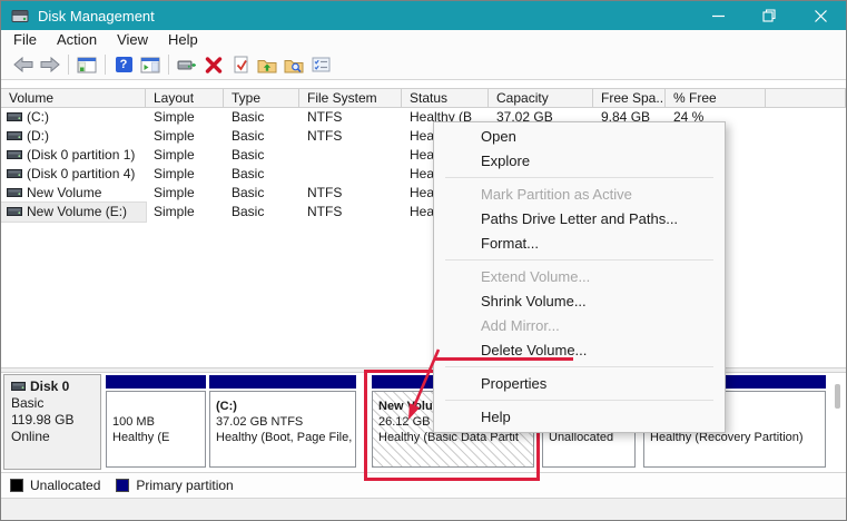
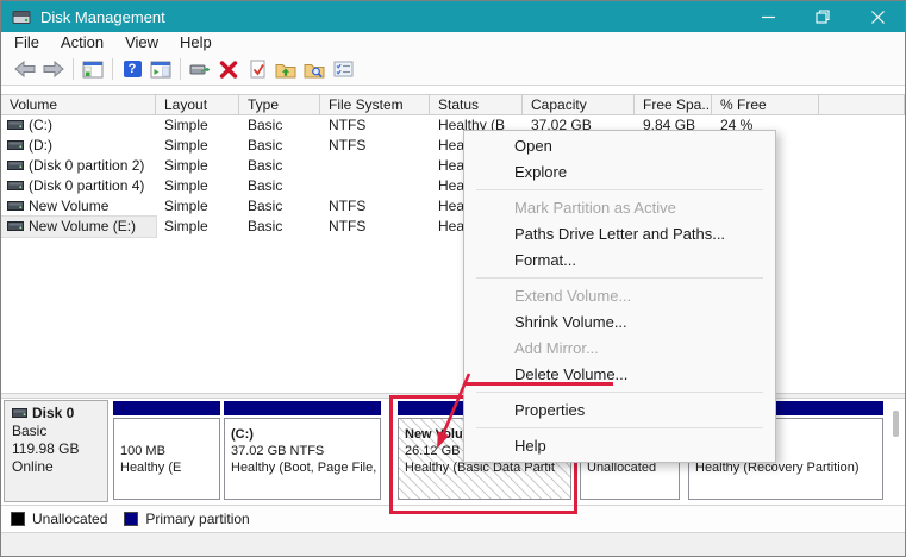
  Disk Management
  File
  Action
  View
  Help
  ?
  Volume
  Layout
  Type
  File System
  Status
  Capacity
  Free Spa...
  % Free
  (C:)
  Simple
  Basic
  NTFS
  Healthy (B
  37.02 GB
  9.84 GB
  24 %
  (D:)
  Simple
  Basic
  NTFS
- (Disk 0 partition 1)
+ (Disk 0 partition 2)
  Simple
  Basic
  (Disk 0 partition 4)
  Simple
  Basic
  New Volume
  Simple
  Basic
  NTFS
  New Volume (E:)
  Simple
  Basic
  NTFS
  Disk 0
  Basic
  119.98 GB
  Online
  100 MB
  Healthy (E
  (C:)
  37.02 GB NTFS
  Healthy (Boot, Page File,
  26.12 GB
  Healthy (Basic Data Partit
  Unallocated
  Healthy (Recovery Partition)
  Unallocated
  Primary partition
  Open
  Explore
  Mark Partition as Active
  Paths Drive Letter and Paths...
  Format...
  Extend Volume...
  Shrink Volume...
  Add Mirror...
  Delete Volume...
  Properties
  Help
